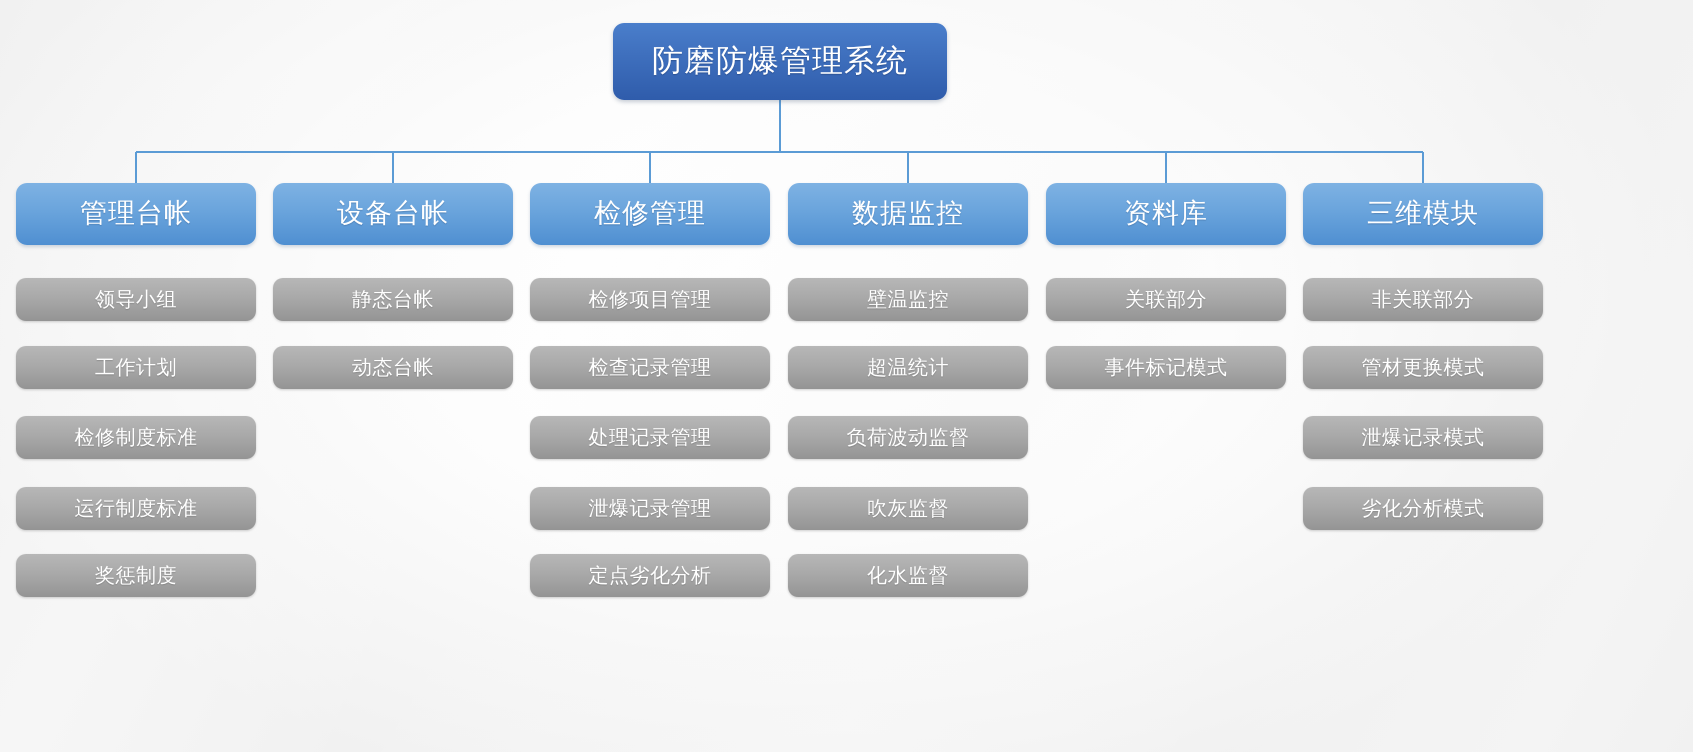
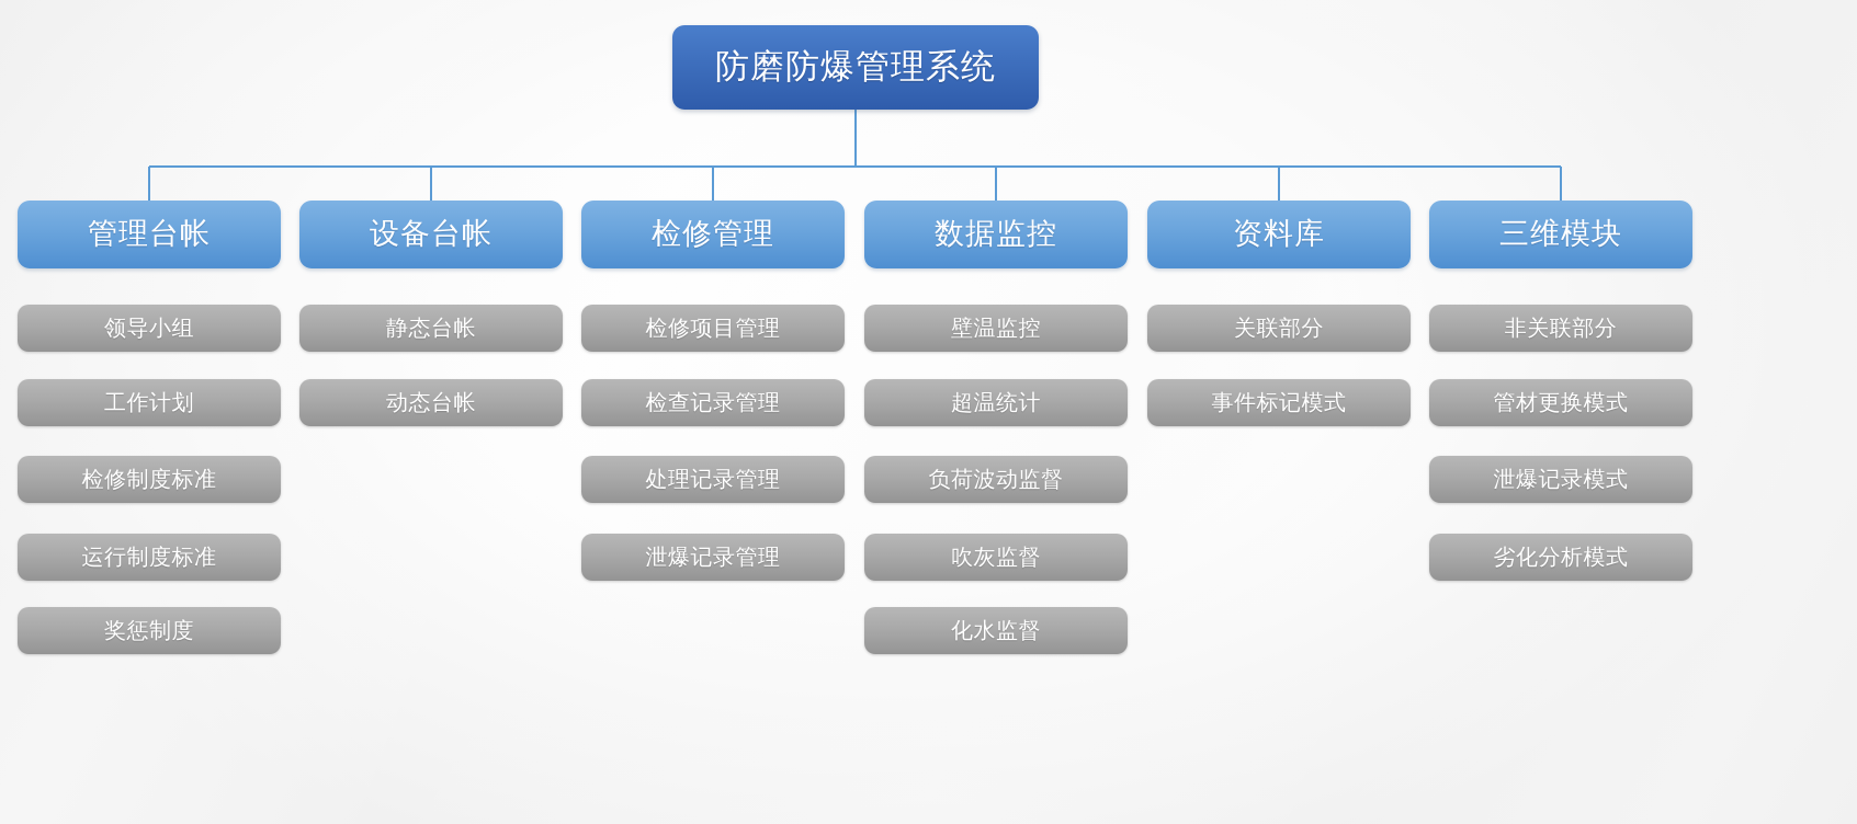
  防磨防爆管理系统
  管理台帐
  领导小组
  工作计划
  检修制度标准
  运行制度标准
  奖惩制度
  设备台帐
  静态台帐
  动态台帐
  检修管理
  检修项目管理
  检查记录管理
  处理记录管理
  泄爆记录管理
- 定点劣化分析
  数据监控
  壁温监控
  超温统计
  负荷波动监督
  吹灰监督
  化水监督
  资料库
  关联部分
  事件标记模式
  三维模块
  非关联部分
  管材更换模式
  泄爆记录模式
  劣化分析模式
